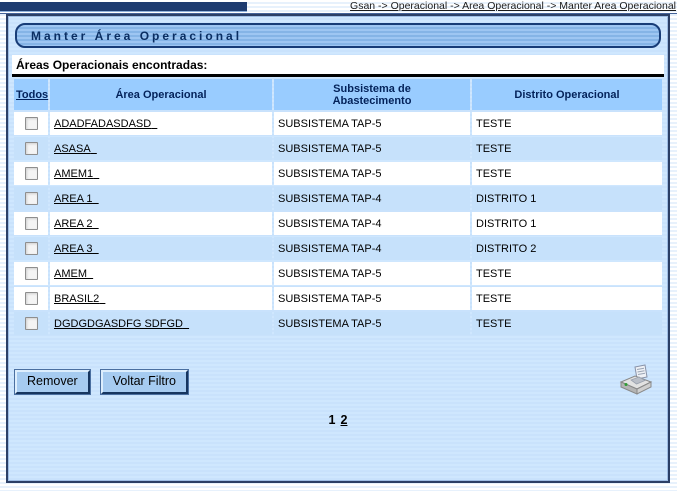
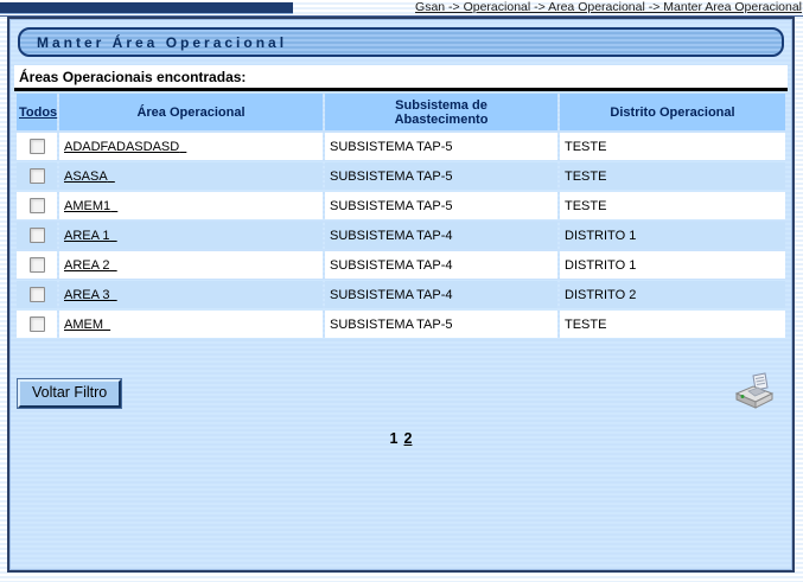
  Gsan -> Operacional -> Area Operacional -> Manter Area Operacional
  Manter Área Operacional
  Áreas Operacionais encontradas:
  Todos	Área Operacional	Subsistema de Abastecimento	Distrito Operacional
  	ADADFADASDASD	SUBSISTEMA TAP-5	TESTE
  	ASASA	SUBSISTEMA TAP-5	TESTE
  	AMEM1	SUBSISTEMA TAP-5	TESTE
  	AREA 1	SUBSISTEMA TAP-4	DISTRITO 1
  	AREA 2	SUBSISTEMA TAP-4	DISTRITO 1
  	AREA 3	SUBSISTEMA TAP-4	DISTRITO 2
  	AMEM	SUBSISTEMA TAP-5	TESTE
- 	BRASIL2	SUBSISTEMA TAP-5	TESTE
- 	DGDGDGASDFG SDFGD	SUBSISTEMA TAP-5	TESTE
- Remover
  Voltar Filtro
  1 2
